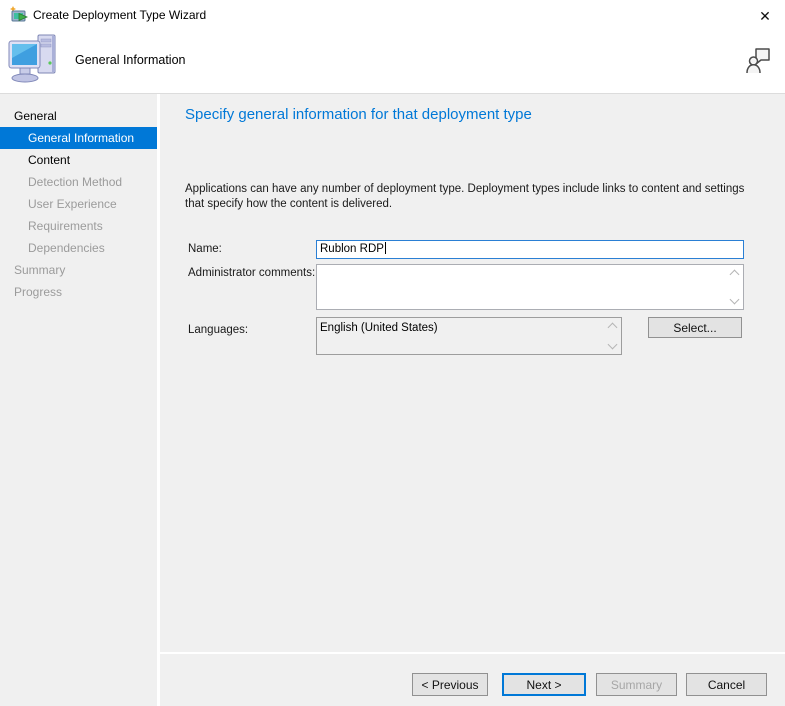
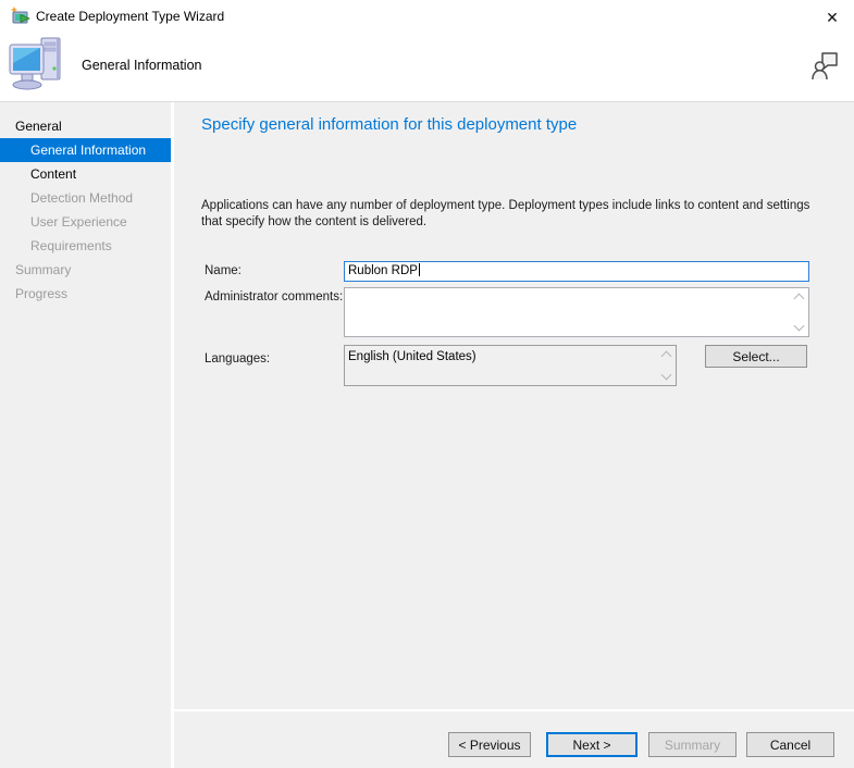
  Create Deployment Type Wizard
  ✕
  General Information
  General
  General Information
  Content
  Detection Method
  User Experience
  Requirements
- Dependencies
  Summary
  Progress
- Specify general information for that deployment type
+ Specify general information for this deployment type
  Applications can have any number of deployment type. Deployment types include links to content and settings that specify how the content is delivered.
  Name:
  Rublon RDP
  Administrator comments:
  Languages:
  English (United States)
  Select...
  < Previous
  Next >
  Summary
  Cancel
